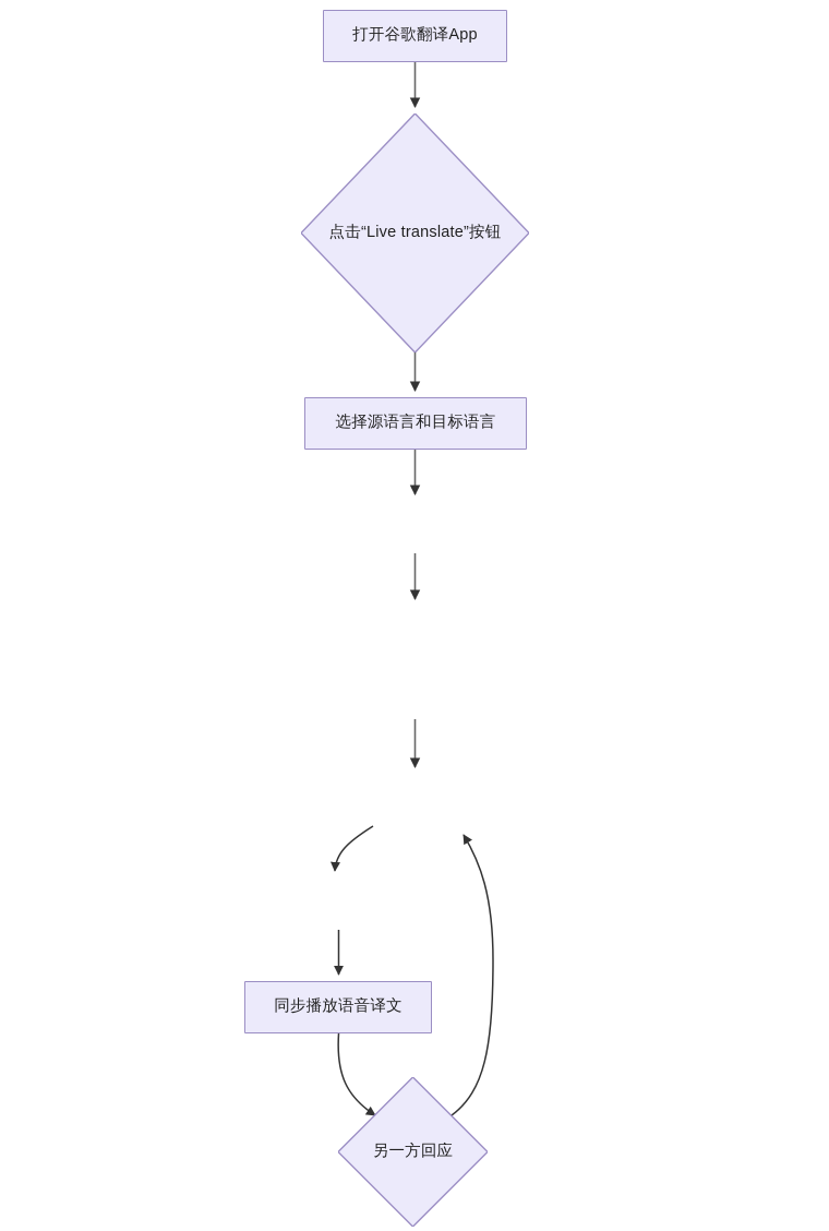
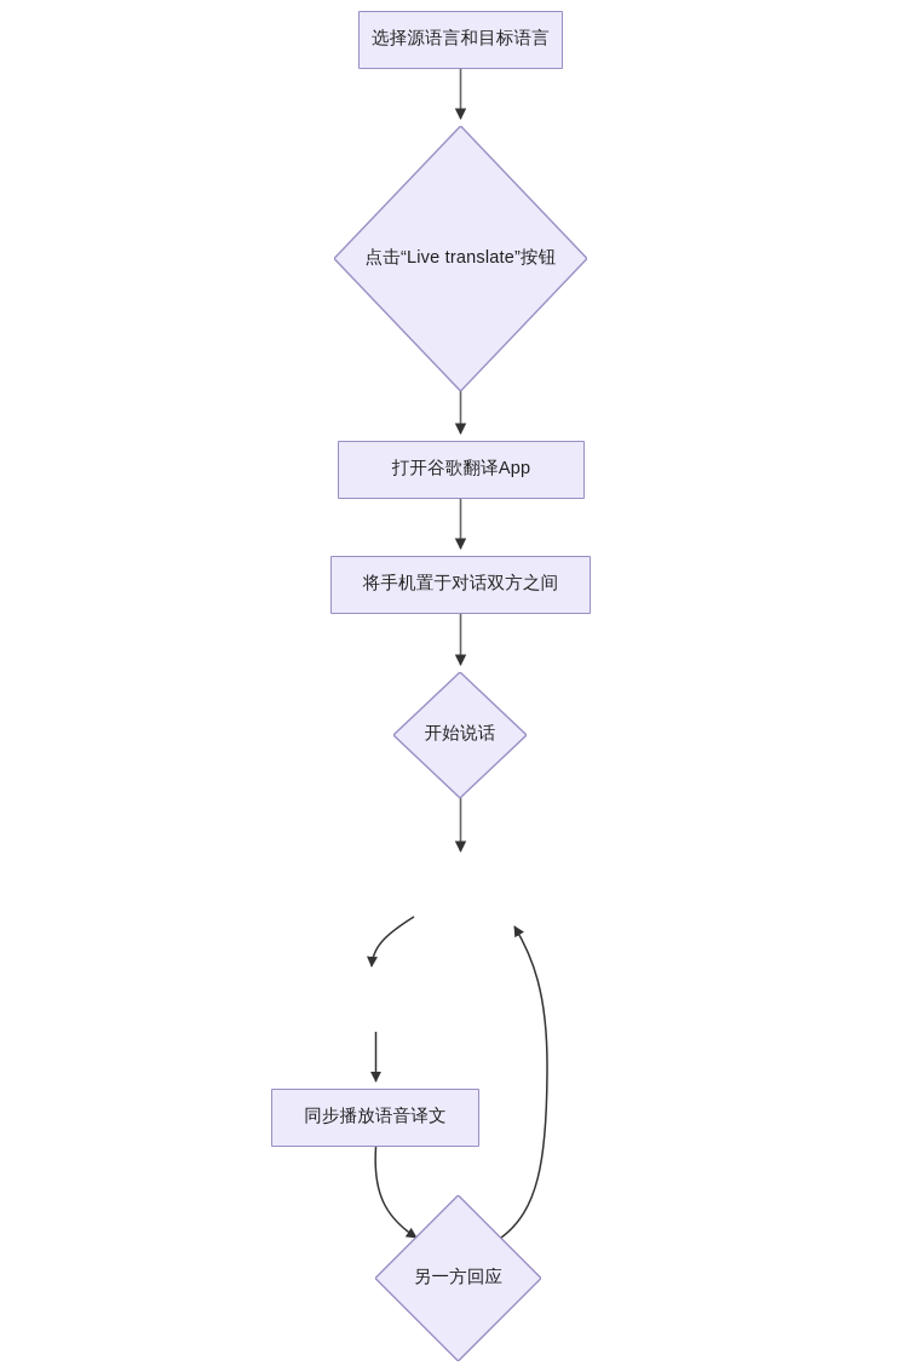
- 打开谷歌翻译App
+ 选择源语言和目标语言
  点击“Live translate”按钮
- 选择源语言和目标语言
+ 打开谷歌翻译App
+ 将手机置于对话双方之间
+ 开始说话
  同步播放语音译文
  另一方回应
